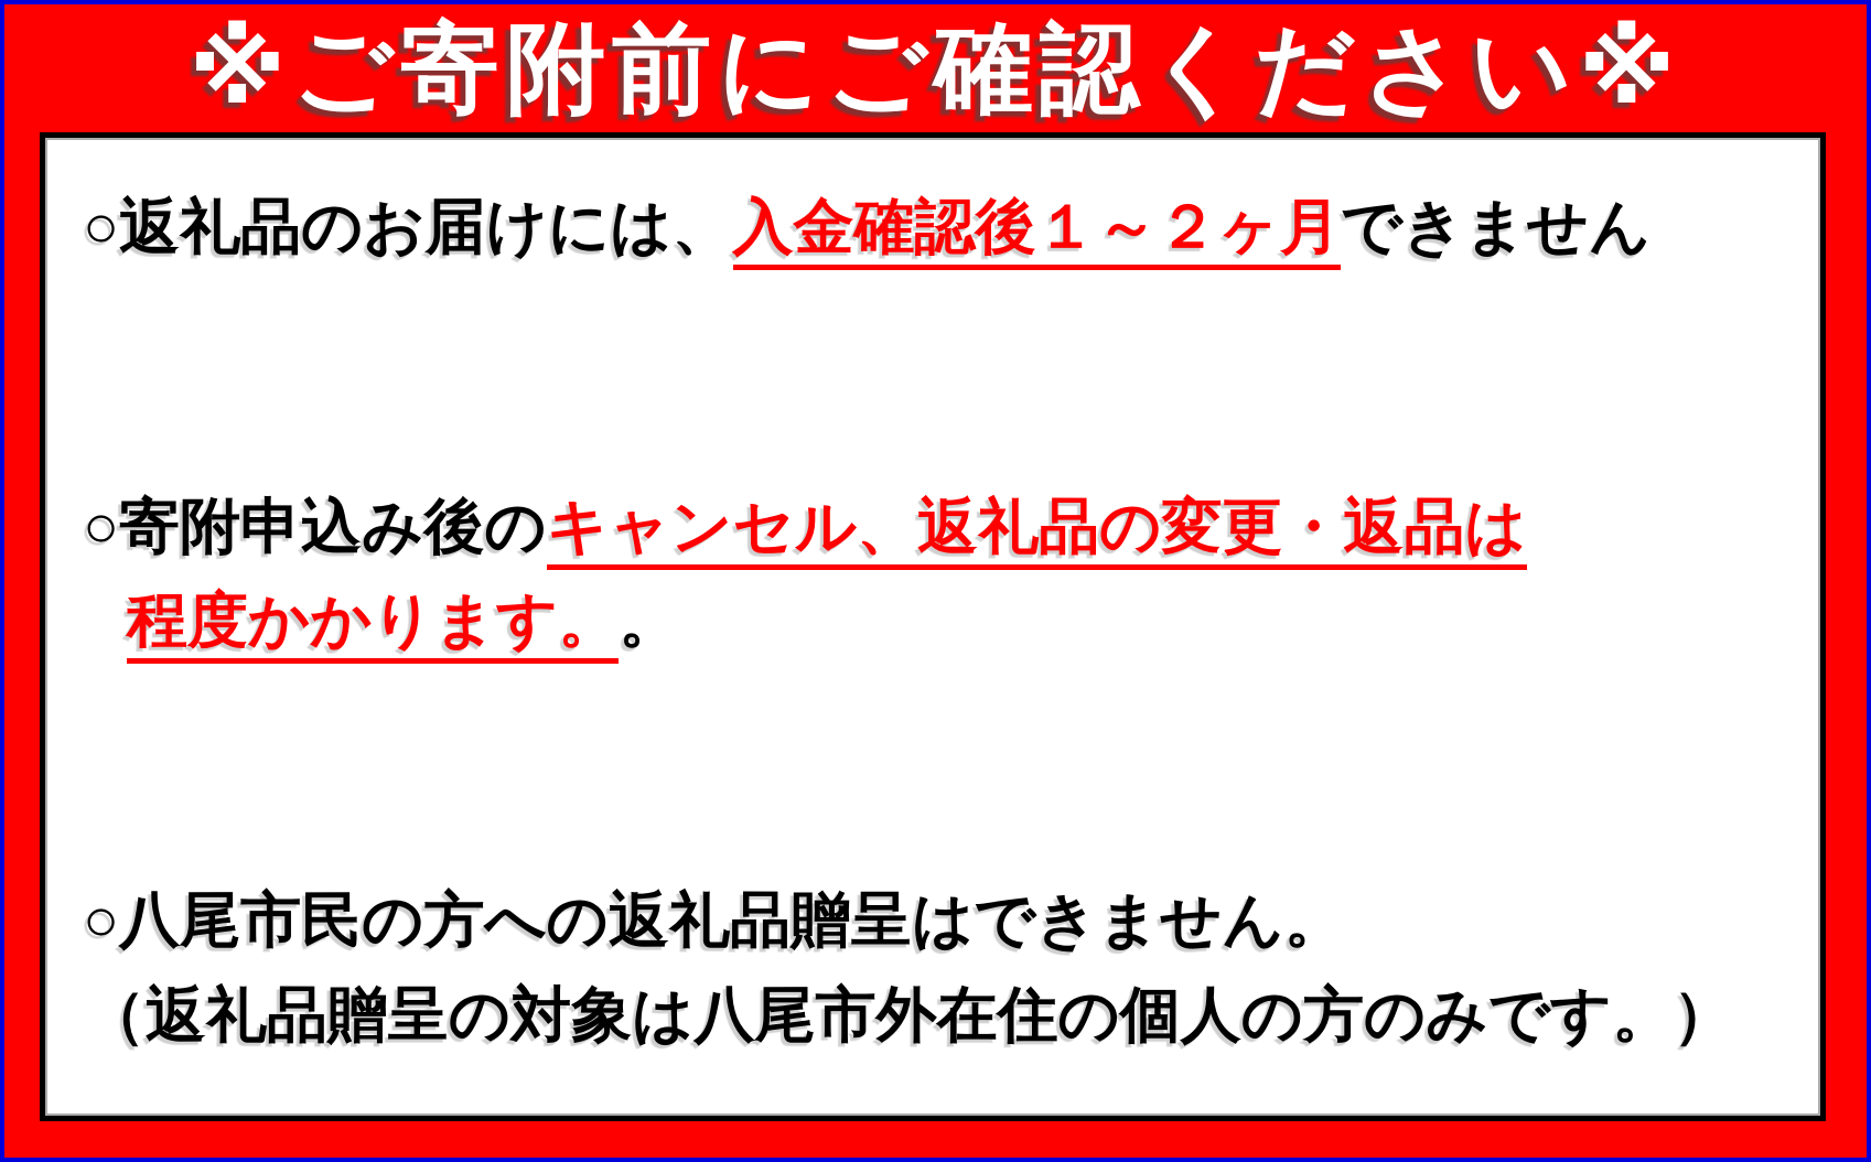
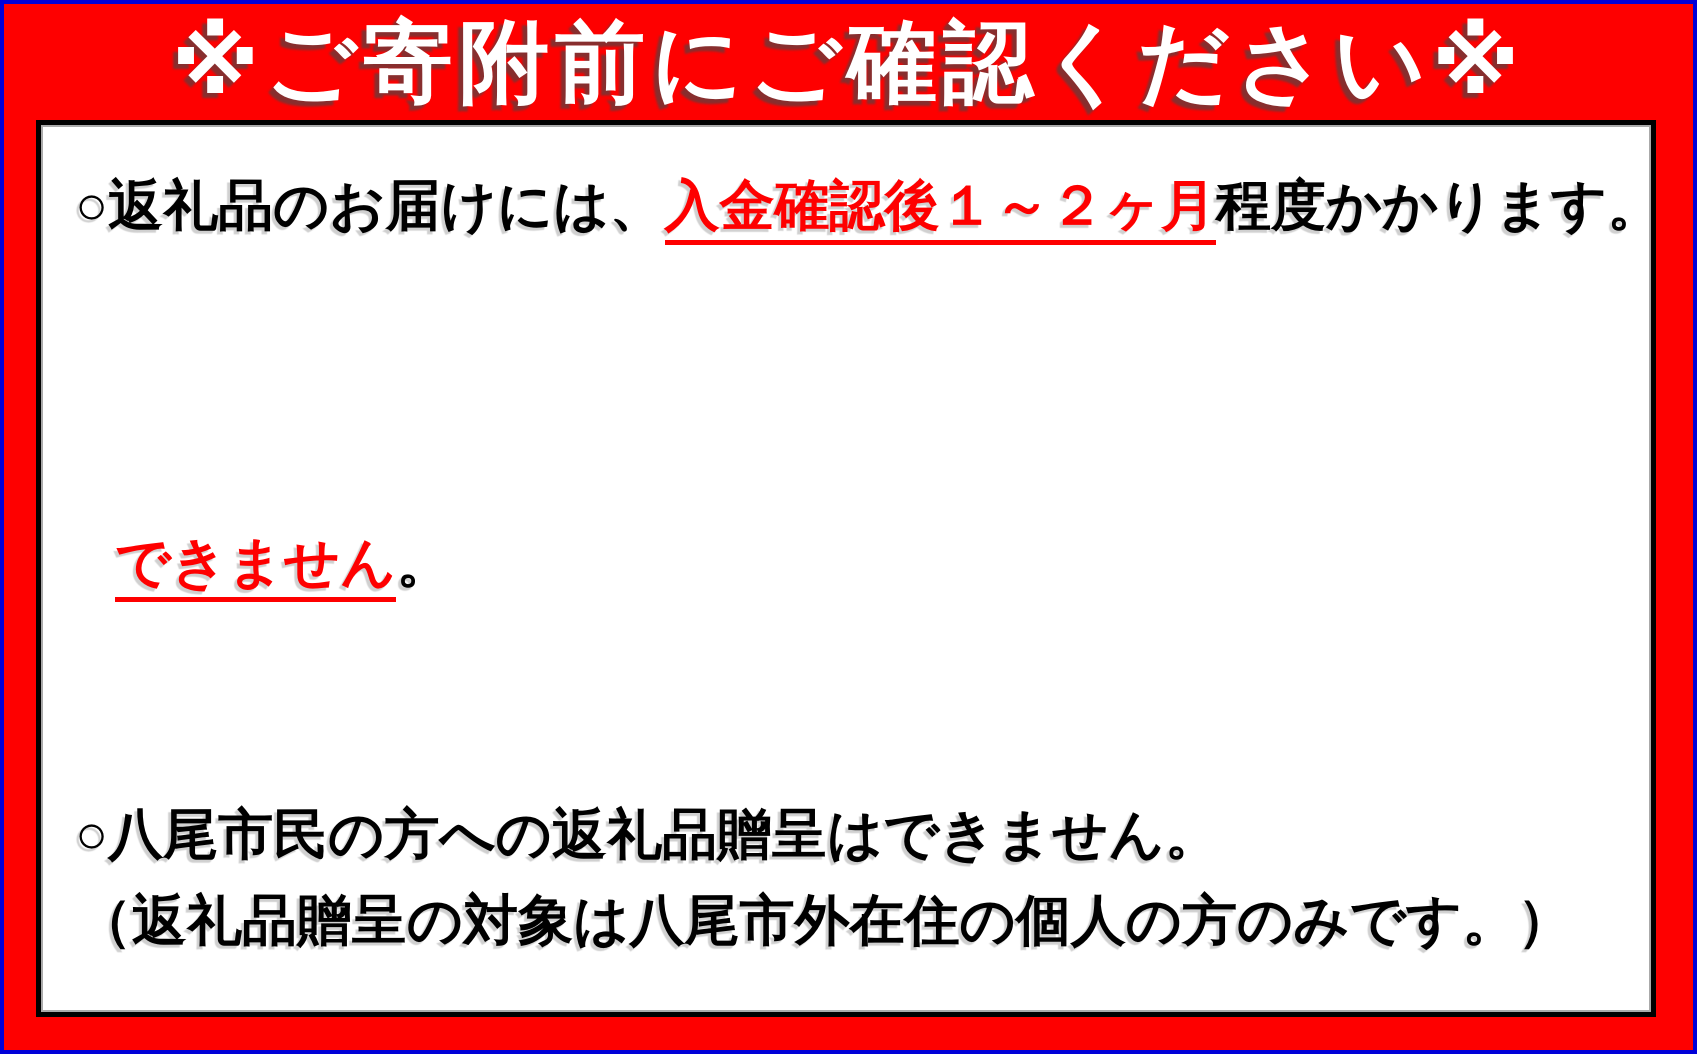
  ※ご寄附前にご確認ください※
- ○返礼品のお届けには、入金確認後１～２ヶ月できません
+ ○返礼品のお届けには、入金確認後１～２ヶ月程度かかります。
- ○寄附申込み後のキャンセル、返礼品の変更・返品は
- 程度かかります。。
+ できません。
  ○八尾市民の方への返礼品贈呈はできません。
  （返礼品贈呈の対象は八尾市外在住の個人の方のみです。）
